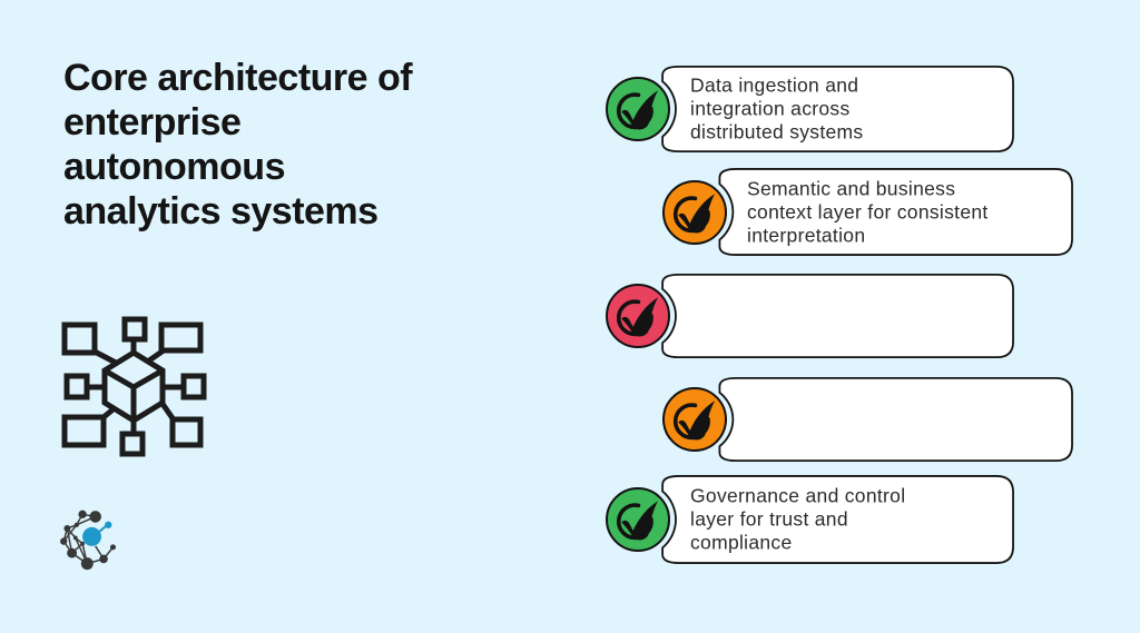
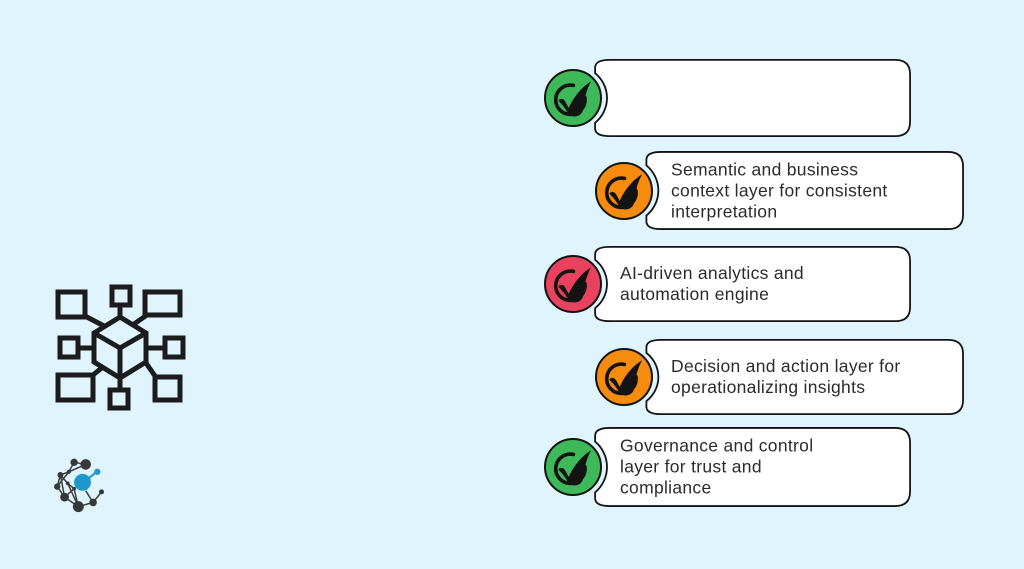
- Core architecture of
- enterprise
- autonomous
- analytics systems
- Data ingestion and
- integration across
- distributed systems
  Semantic and business
  context layer for consistent
  interpretation
+ AI-driven analytics and
+ automation engine
+ Decision and action layer for
+ operationalizing insights
  Governance and control
  layer for trust and
  compliance
